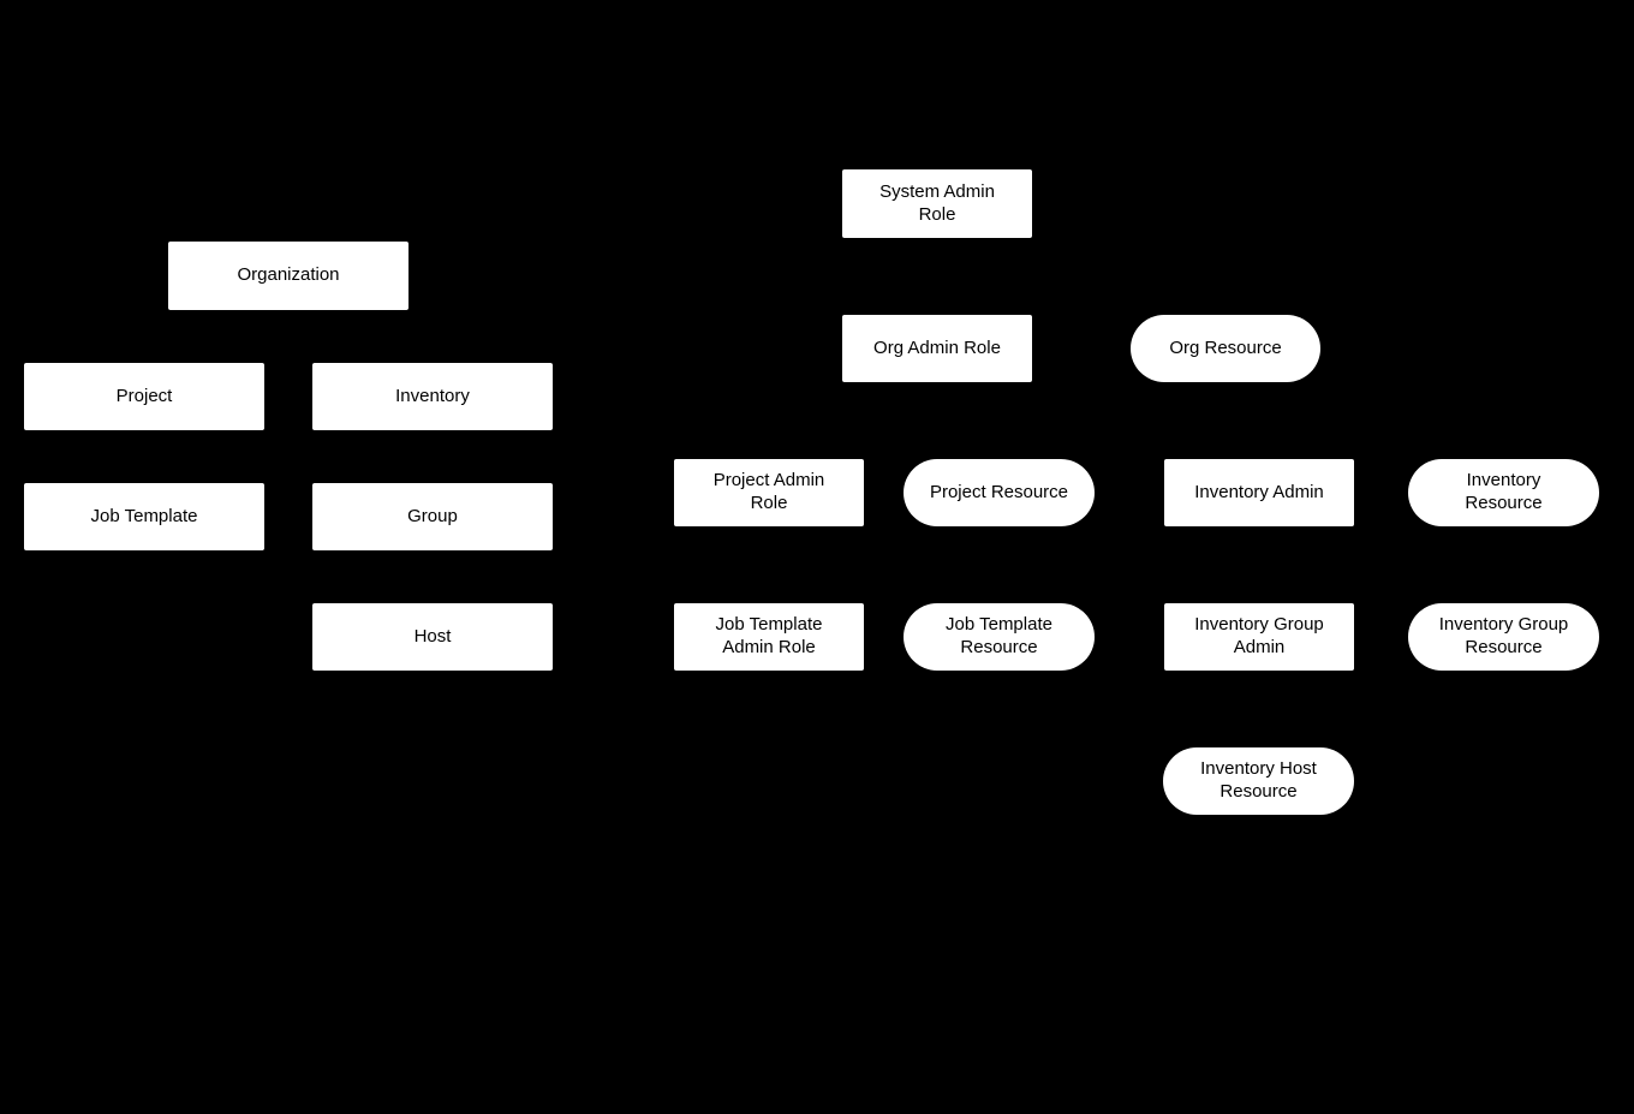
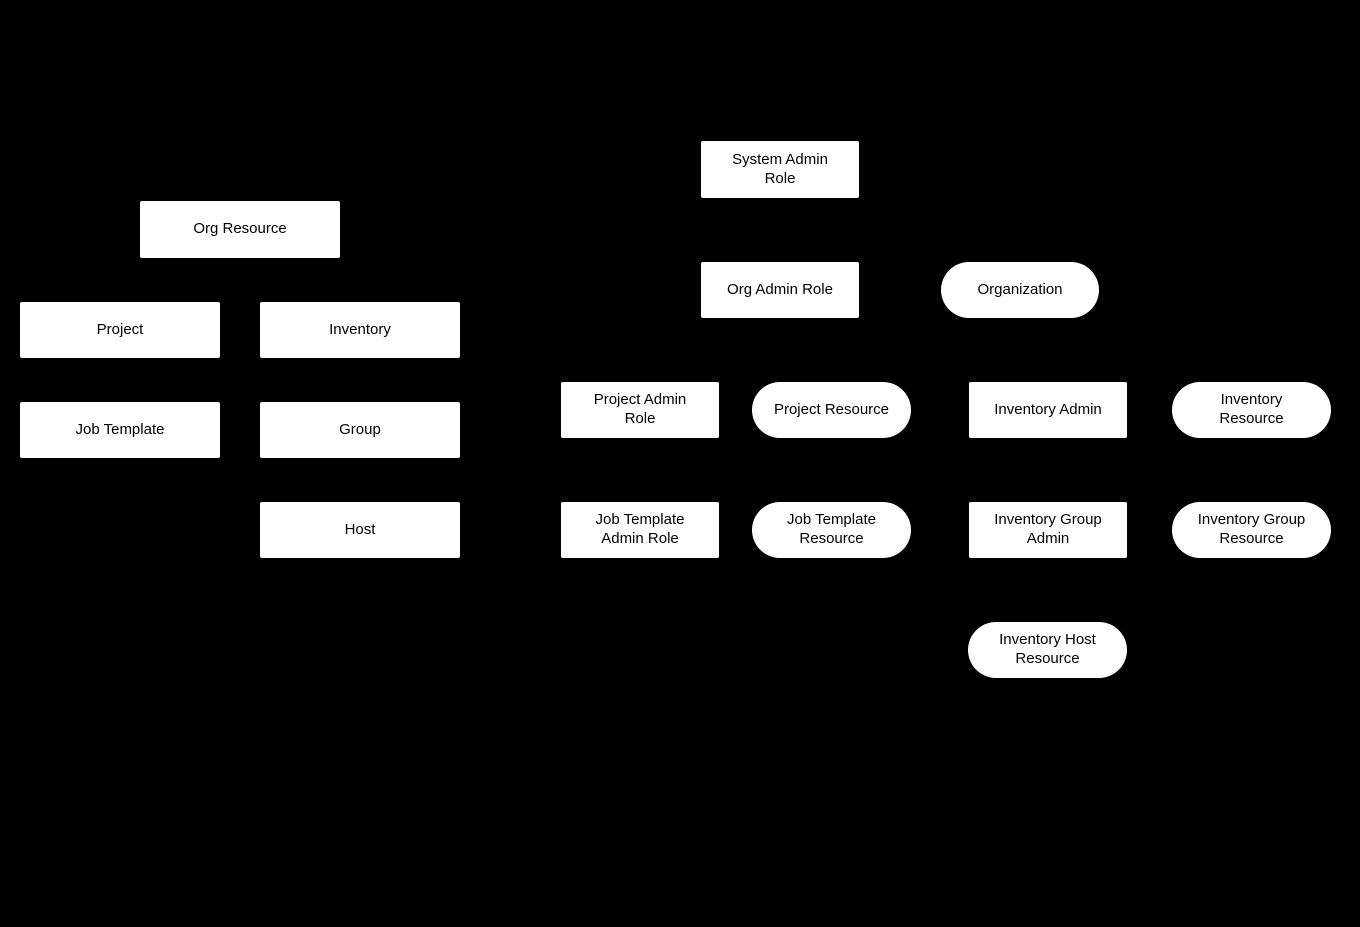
- Organization
+ Org Resource
  Project
  Inventory
  Job Template
  Group
  Host
  System Admin
  Role
  Org Admin Role
- Org Resource
+ Organization
  Project Admin
  Role
  Project Resource
  Inventory Admin
  Inventory
  Resource
  Job Template
  Admin Role
  Job Template
  Resource
  Inventory Group
  Admin
  Inventory Group
  Resource
  Inventory Host
  Resource
